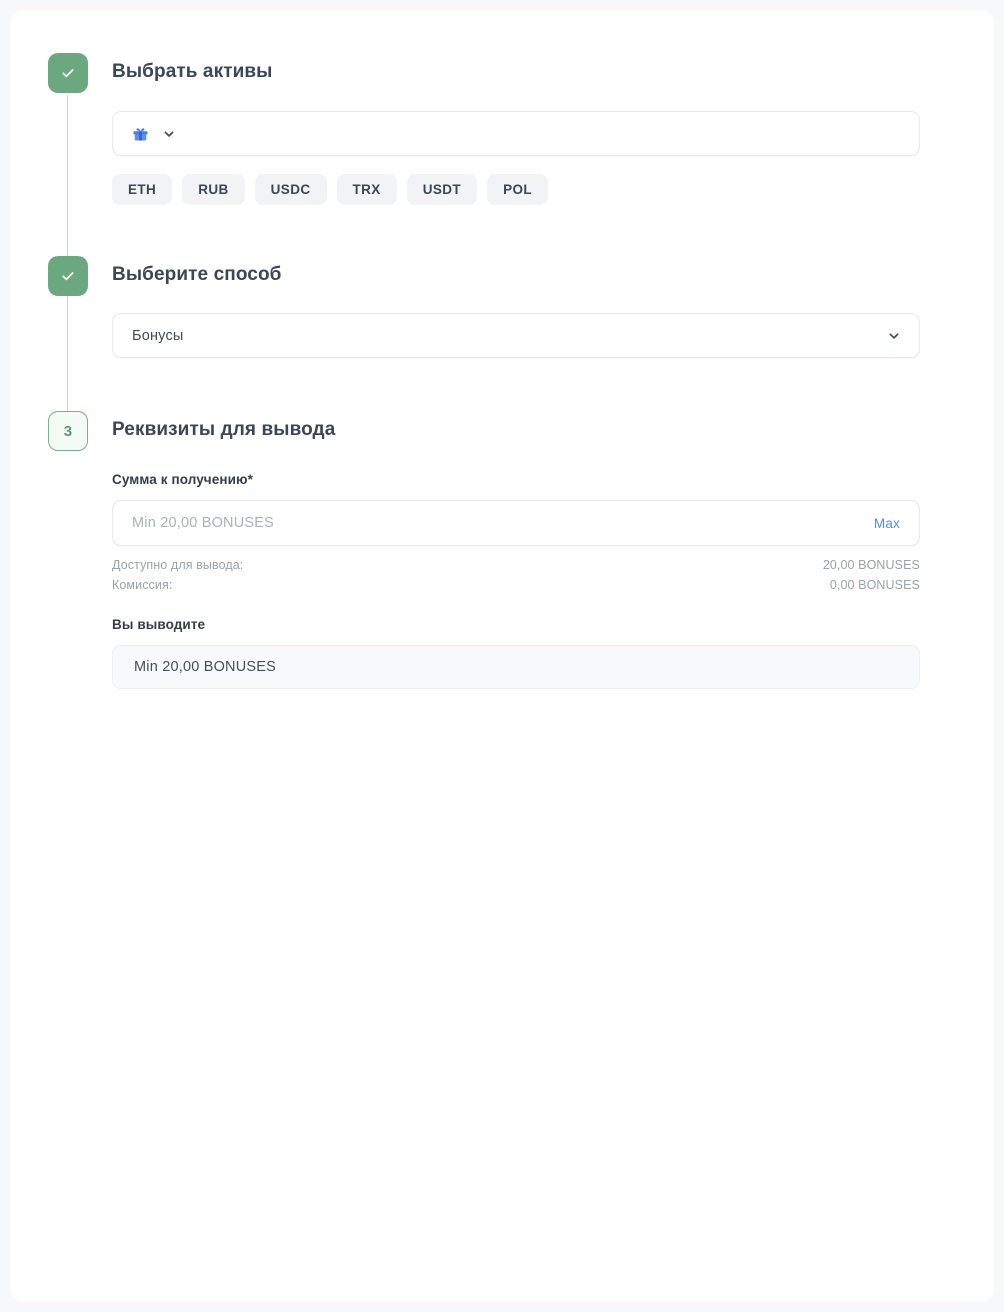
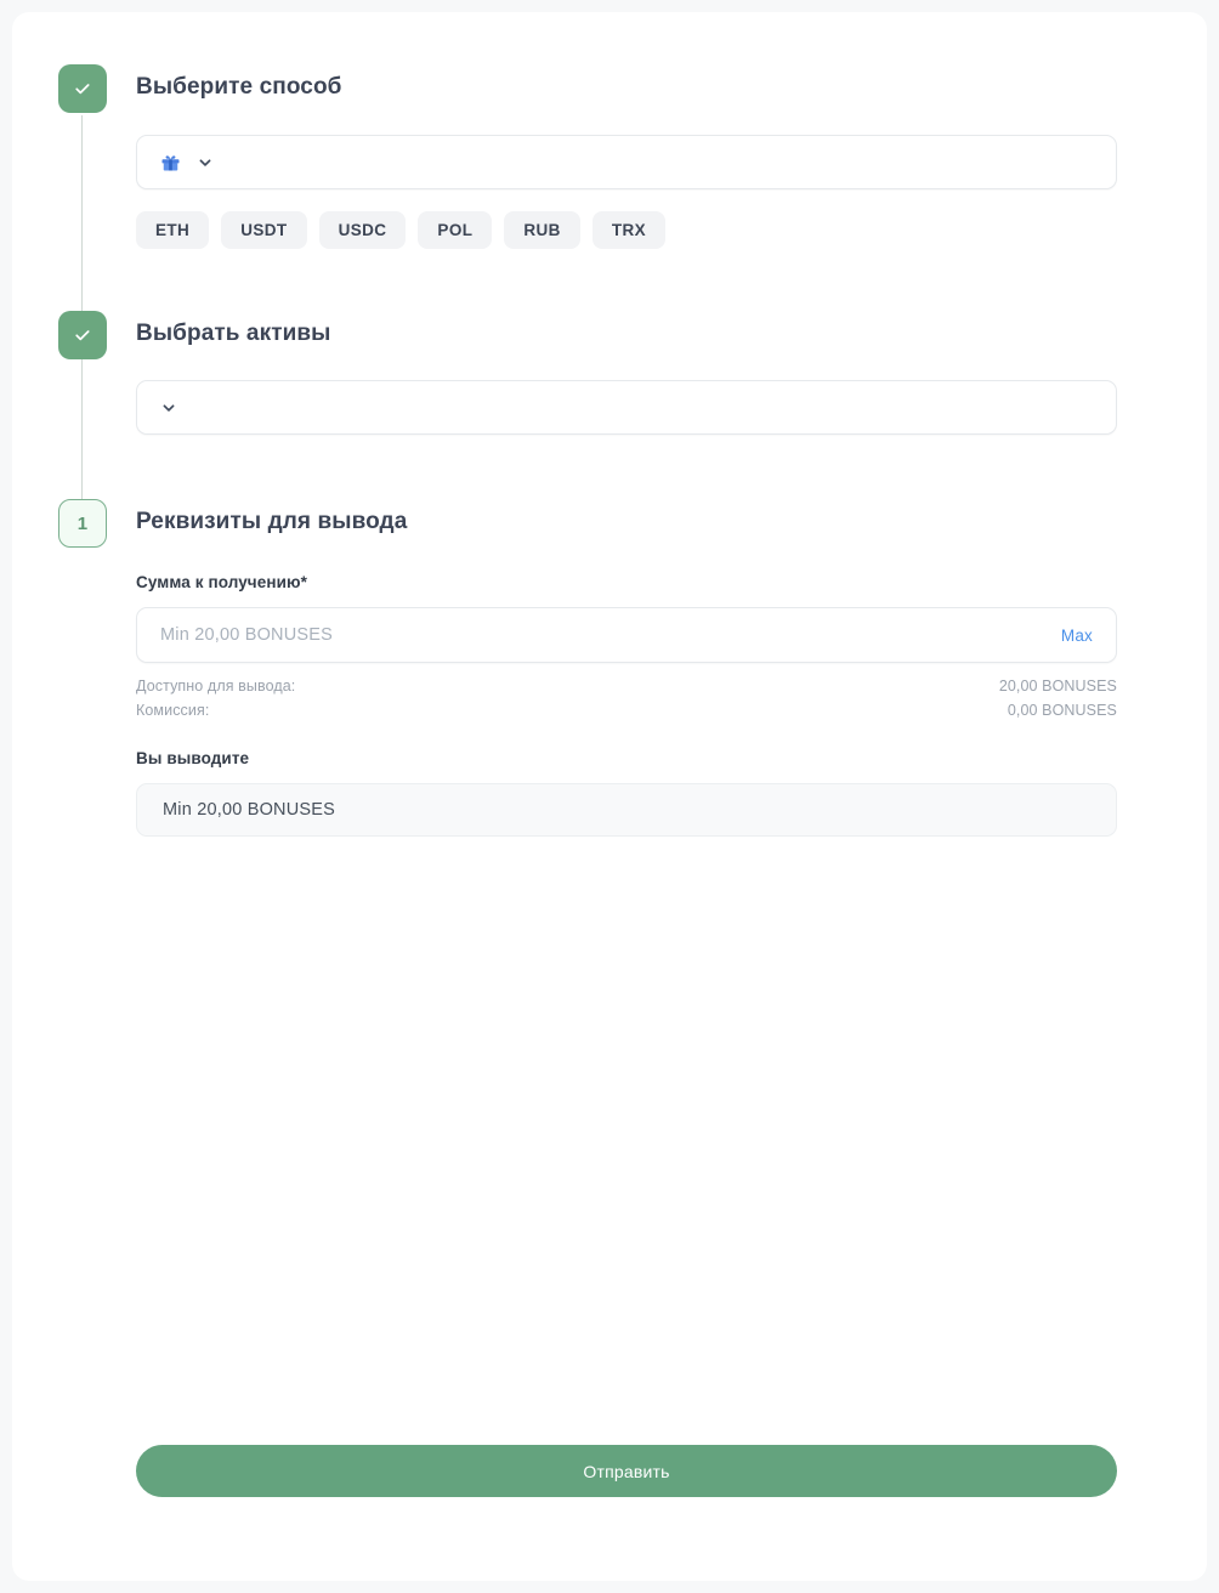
- Выбрать активы
+ Выберите способ
  ETH
- RUB
+ USDT
  USDC
- TRX
+ POL
- USDT
+ RUB
- POL
+ TRX
- Выберите способ
+ Выбрать активы
- Бонусы
- 3
+ 1
  Реквизиты для вывода
  Сумма к получению*
  Min 20,00 BONUSES
  Max
  Доступно для вывода:
  20,00 BONUSES
  Комиссия:
  0,00 BONUSES
  Вы выводите
  Min 20,00 BONUSES
+ Отправить
